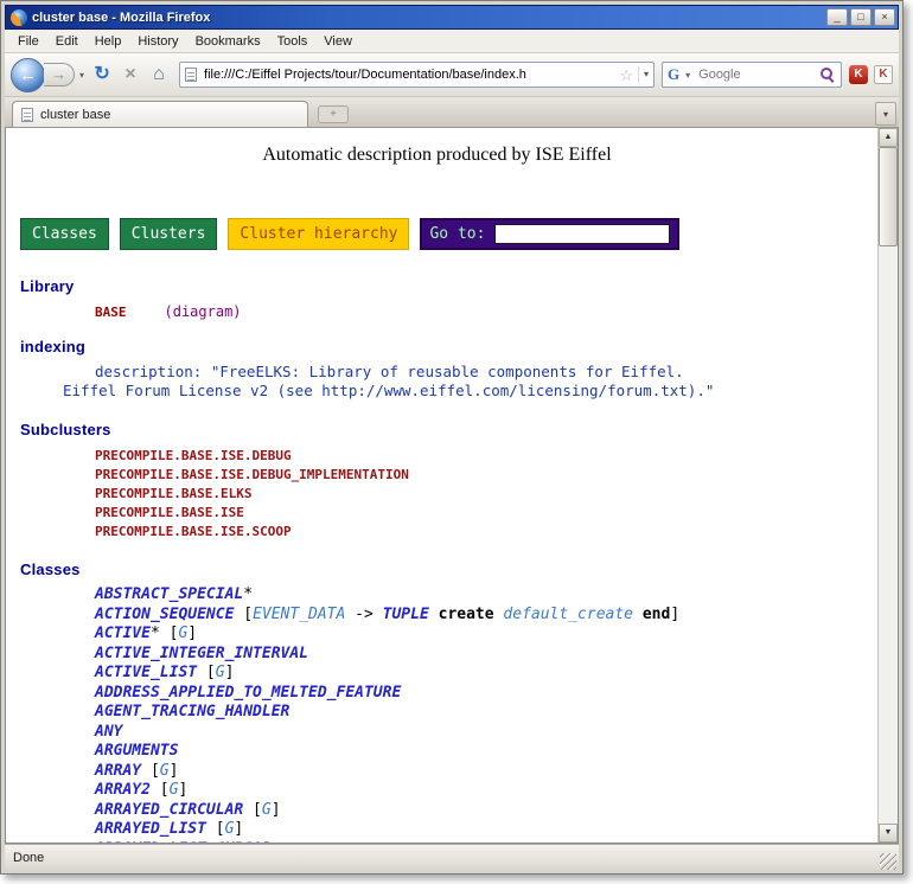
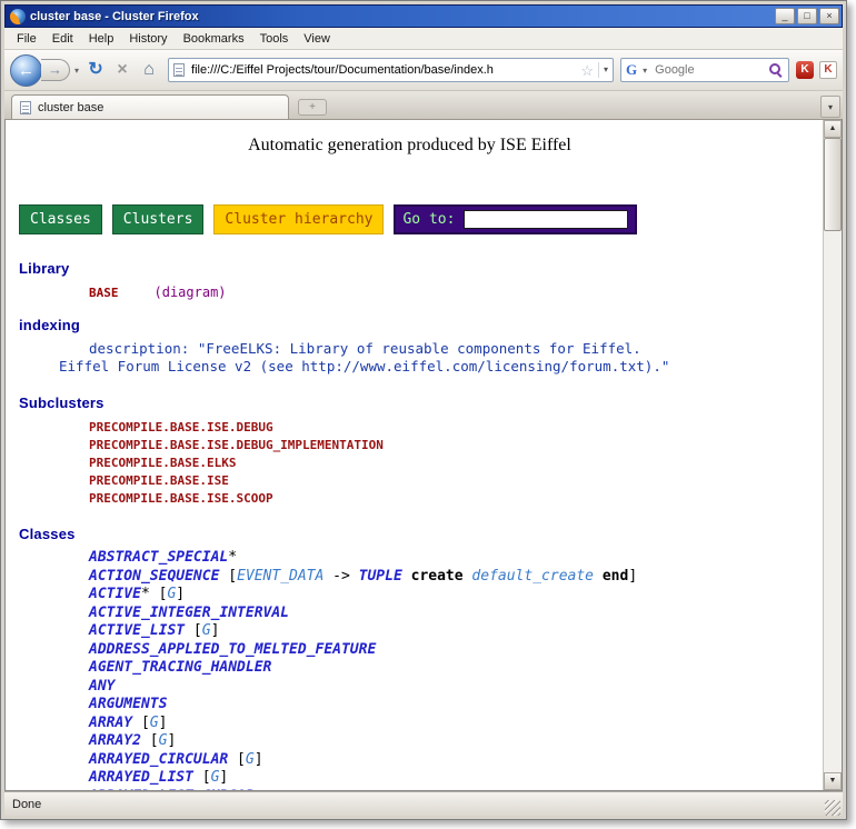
- cluster base - Mozilla Firefox
+ cluster base - Cluster Firefox
  _
  □
  ×
  File
  Edit
  Help
  History
  Bookmarks
  Tools
  View
  ←
  →
  ▾
  ↻
  ×
  ⌂
  file:///C:/Eiffel Projects/tour/Documentation/base/index.h
  ☆
  ▾
  G
  ▾
  Google
  K
  K
  cluster base
  +
  ▾
- Automatic description produced by ISE Eiffel
+ Automatic generation produced by ISE Eiffel
  Classes
  Clusters
  Cluster hierarchy
  Go to:
  Library
  BASE
  (diagram)
  indexing
  description: "FreeELKS: Library of reusable components for Eiffel.
  Eiffel Forum License v2 (see http://www.eiffel.com/licensing/forum.txt)."
  Subclusters
  PRECOMPILE.BASE.ISE.DEBUG
  PRECOMPILE.BASE.ISE.DEBUG_IMPLEMENTATION
  PRECOMPILE.BASE.ELKS
  PRECOMPILE.BASE.ISE
  PRECOMPILE.BASE.ISE.SCOOP
  Classes
  ABSTRACT_SPECIAL*
  ACTION_SEQUENCE [EVENT_DATA -> TUPLE create default_create end]
  ACTIVE* [G]
  ACTIVE_INTEGER_INTERVAL
  ACTIVE_LIST [G]
  ADDRESS_APPLIED_TO_MELTED_FEATURE
  AGENT_TRACING_HANDLER
  ANY
  ARGUMENTS
  ARRAY [G]
  ARRAY2 [G]
  ARRAYED_CIRCULAR [G]
  ARRAYED_LIST [G]
  Done
